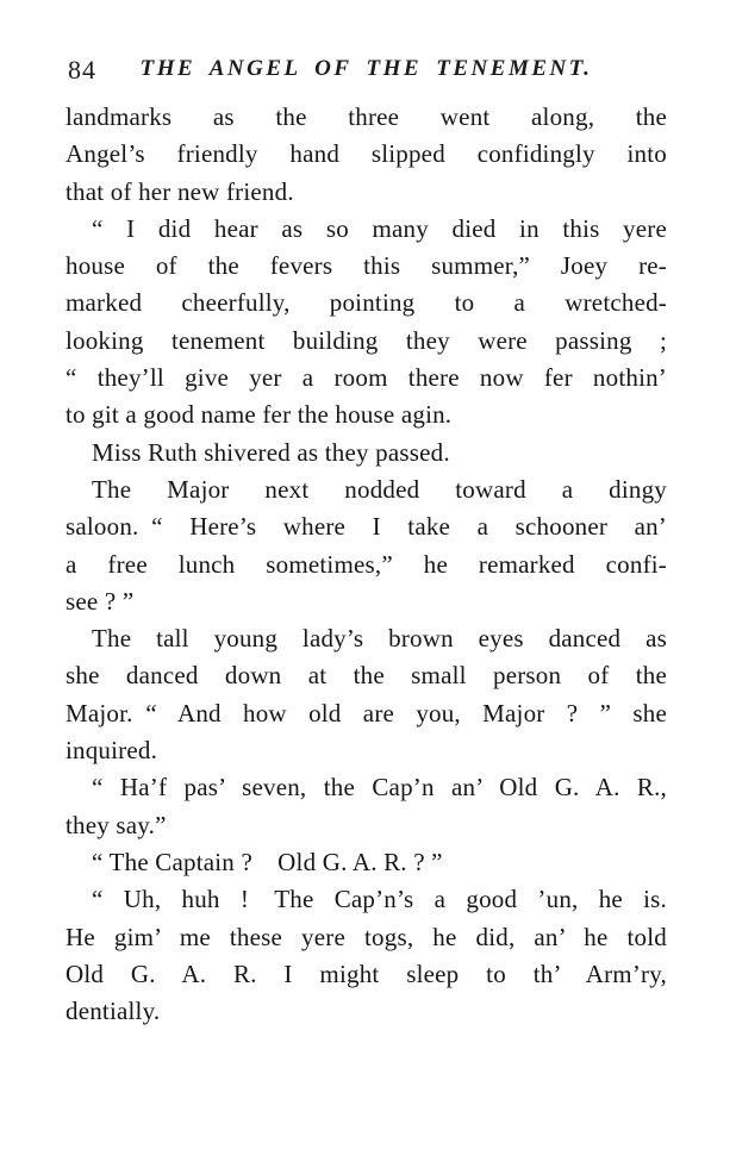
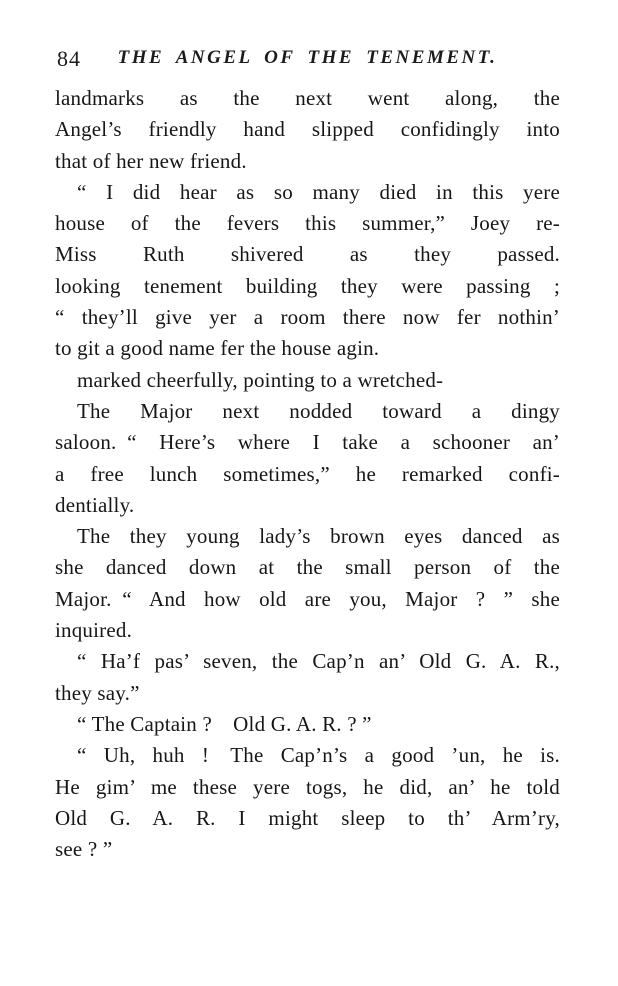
  84
  THE ANGEL OF THE TENEMENT.
- landmarks as the three went along, the
+ landmarks as the next went along, the
  Angel’s friendly hand slipped confidingly into
  that of her new friend.
  “ I did hear as so many died in this yere
  house of the fevers this summer,” Joey re-
- marked cheerfully, pointing to a wretched-
+ Miss Ruth shivered as they passed.
  looking tenement building they were passing ;
  “ they’ll give yer a room there now fer nothin’
  to git a good name fer the house agin.
- Miss Ruth shivered as they passed.
+ marked cheerfully, pointing to a wretched-
  The Major next nodded toward a dingy
  saloon. “ Here’s where I take a schooner an’
  a free lunch sometimes,” he remarked confi-
- see ? ”
+ dentially.
- The tall young lady’s brown eyes danced as
+ The they young lady’s brown eyes danced as
  she danced down at the small person of the
  Major. “ And how old are you, Major ? ” she
  inquired.
  “ Ha’f pas’ seven, the Cap’n an’ Old G. A. R.,
  they say.”
  “ The Captain ? Old G. A. R. ? ”
  “ Uh, huh ! The Cap’n’s a good ’un, he is.
  He gim’ me these yere togs, he did, an’ he told
  Old G. A. R. I might sleep to th’ Arm’ry,
- dentially.
+ see ? ”
